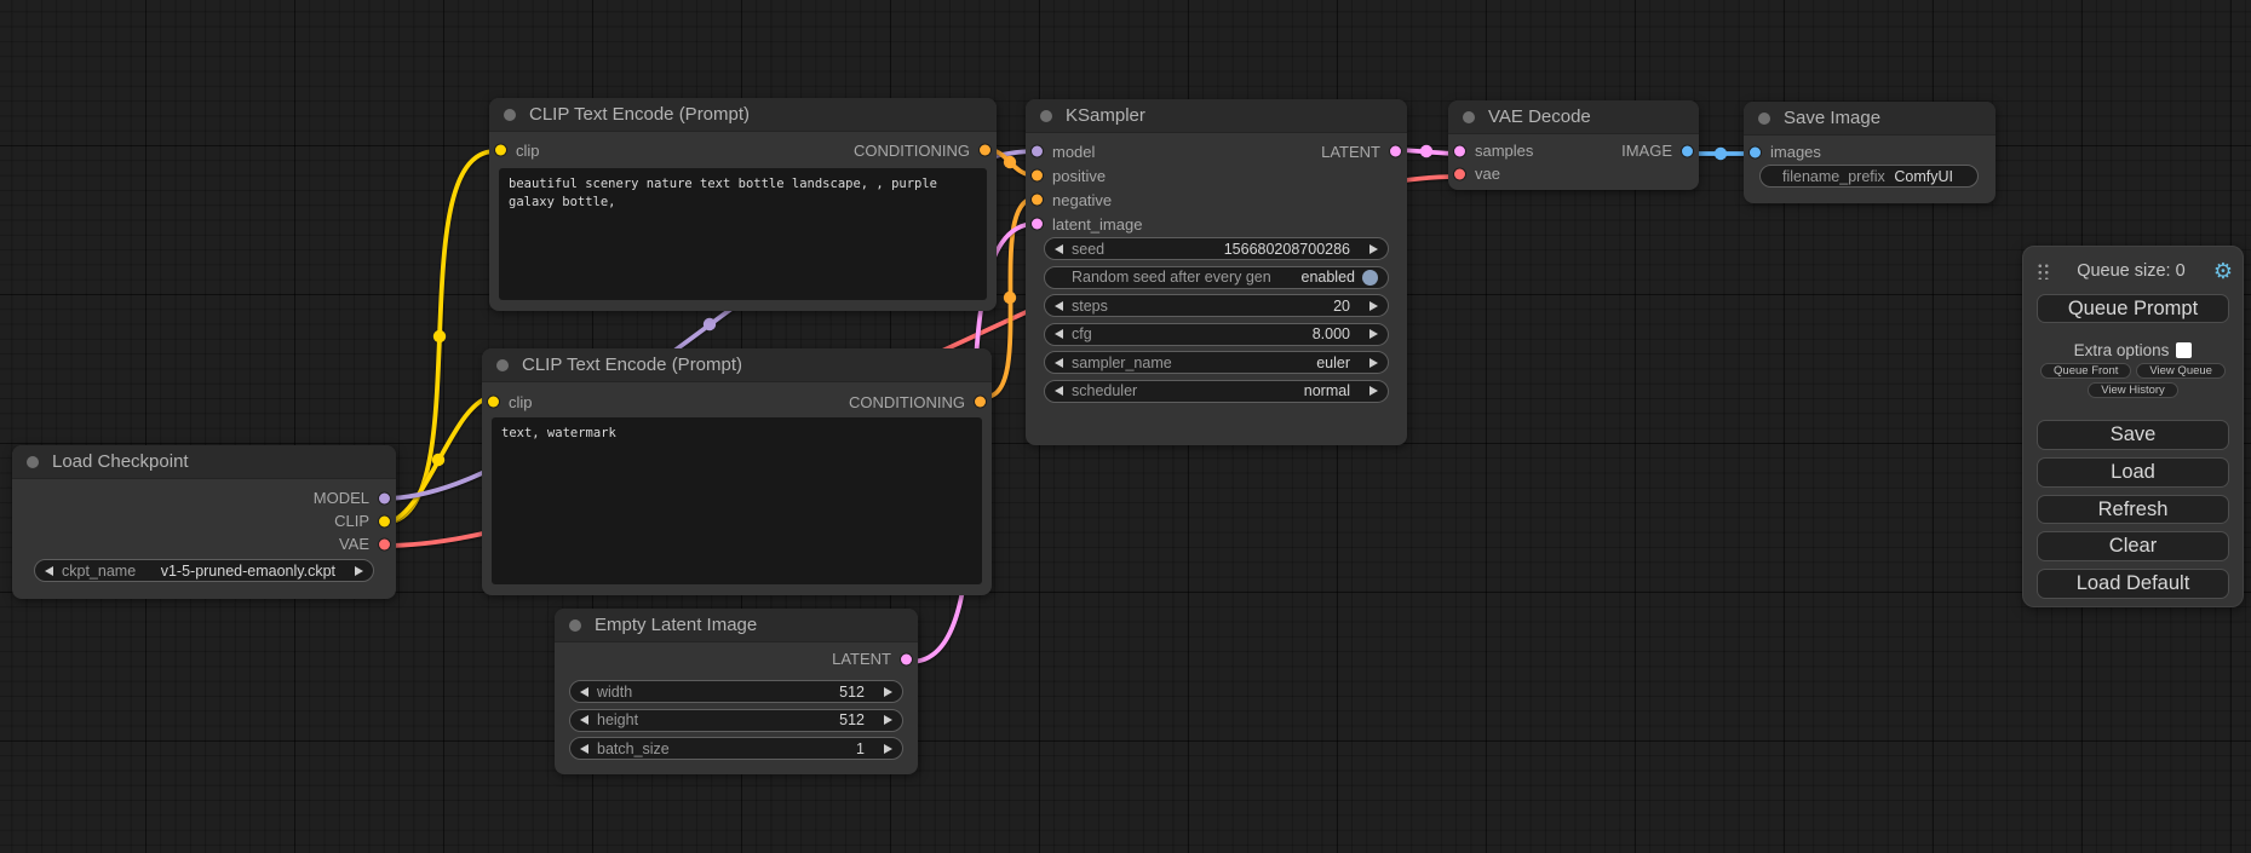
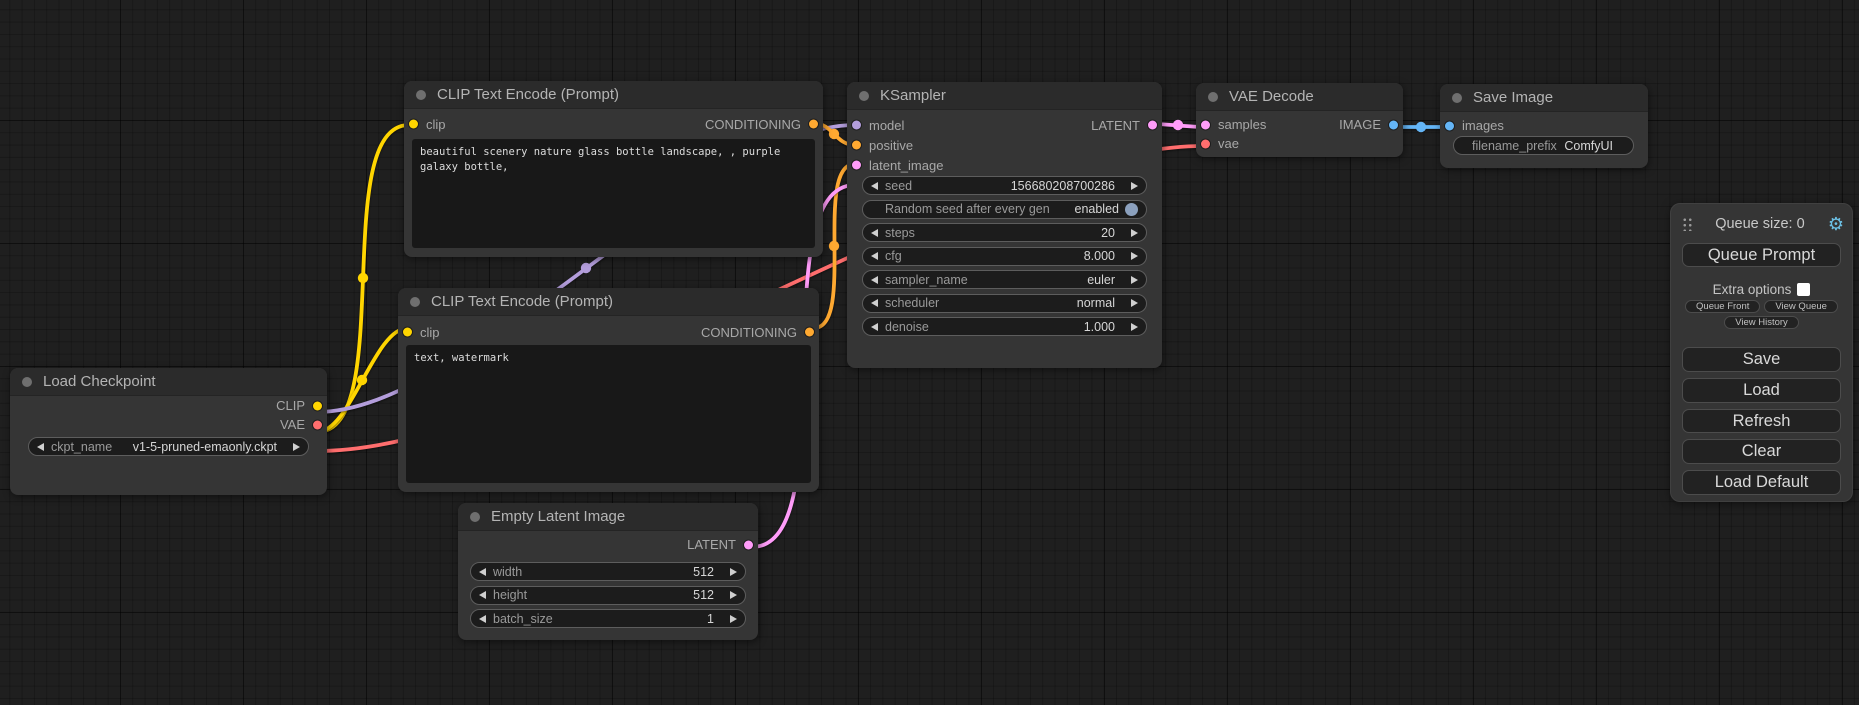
  Load Checkpoint
- MODEL
  CLIP
  VAE
  ckpt_name
  v1-5-pruned-emaonly.ckpt
  CLIP Text Encode (Prompt)
  clip
  CONDITIONING
- beautiful scenery nature text bottle landscape, , purple galaxy bottle,
+ beautiful scenery nature glass bottle landscape, , purple galaxy bottle,
  CLIP Text Encode (Prompt)
  clip
  CONDITIONING
  text, watermark
  KSampler
  model
  LATENT
  positive
- negative
  latent_image
  seed
  156680208700286
  Random seed after every gen
  enabled
  steps
  20
  cfg
  8.000
  sampler_name
  euler
  scheduler
  normal
+ denoise
+ 1.000
  VAE Decode
  samples
  IMAGE
  vae
  Save Image
  images
  filename_prefix
  ComfyUI
  Empty Latent Image
  LATENT
  width
  512
  height
  512
  batch_size
  1
  Queue size: 0
  ⚙
  Queue Prompt
  Extra options
  Queue Front
  View Queue
  View History
  Save
  Load
  Refresh
  Clear
  Load Default
